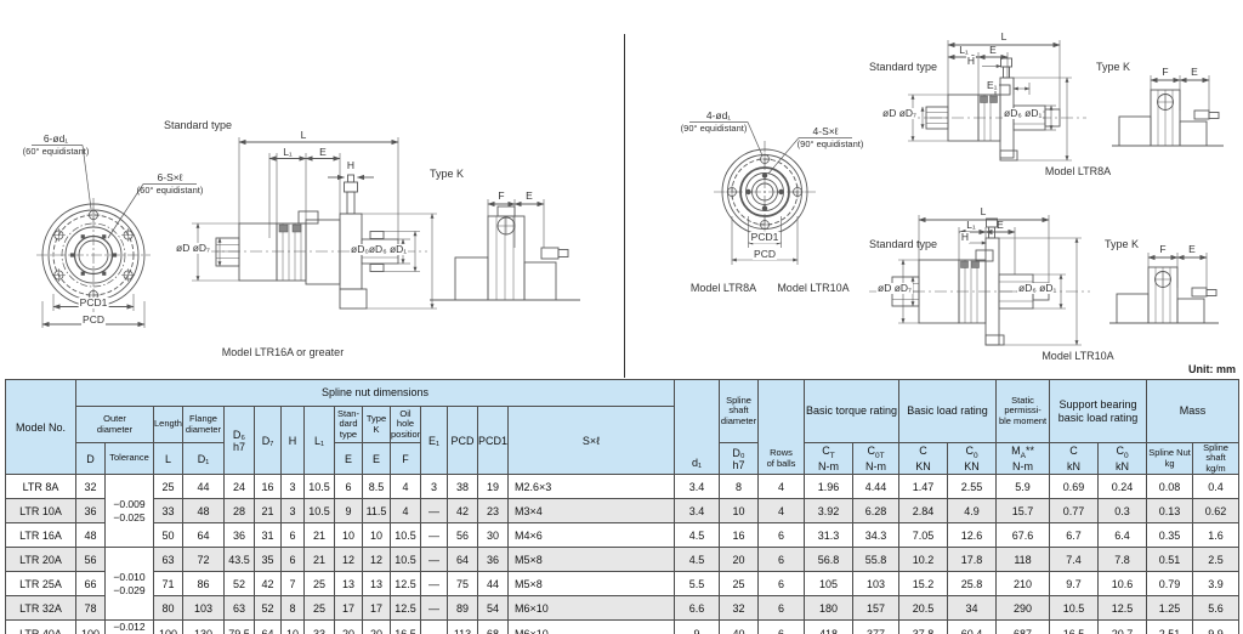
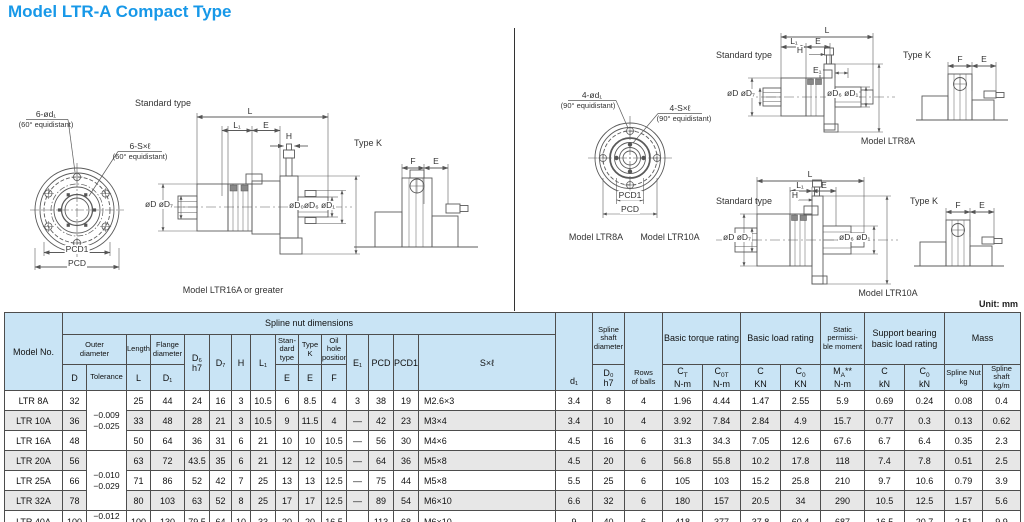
+ Model LTR-A Compact Type
  Standard type
  6-ød₁
  (60° equidistant)
  6-S×ℓ
  (60° equidistant)
  PCD1
  PCD
  L
  L₁
  E
  H
  øD øD₇
  øD₀øD₆ øD₁
  Type K
  F
  E
  Model LTR16A or greater
  4-ød₁
  (90° equidistant)
  4-S×ℓ
  (90° equidistant)
  PCD1
  PCD
  Model LTR8A
  Model LTR10A
  Standard type
  L
  L₁
  E
  H
  E₁
  øD øD₇
  øD₆ øD₁
  Type K
  F
  E
  Model LTR8A
  Standard type
  L
  L₁
  E
  H
  øD øD₇
  øD₆ øD₁
  Type K
  F
  E
  Model LTR10A
  Unit: mm
  Model No.	Spline nut dimensions	d₁	Spline shaft diameter	Rows of balls	Basic torque rating	Basic load rating	Static permissi- ble moment	Support bearing basic load rating	Mass
  Outer diameter	Length	Flange diameter	D₆ h7	D₇	H	L₁	Stan- dard type	Type K	Oil hole position	E₁	PCD	PCD1	S×ℓ
  D	Tolerance	L	D₁	E	E	F	D₀ h7	CN-m	CN-m	CKN	CKN	M **N-m	CkN	CkN	Spline Nut kg	Spline shaft kg/m
  LTR 8A	32	−0.009 −0.025	25	44	24	16	3	10.5	6	8.5	4	3	38	19	M2.6×3	3.4	8	4	1.96	4.44	1.47	2.55	5.9	0.69	0.24	0.08	0.4
- LTR 10A	36	33	48	28	21	3	10.5	9	11.5	4	—	42	23	M3×4	3.4	10	4	3.92	6.28	2.84	4.9	15.7	0.77	0.3	0.13	0.62
+ LTR 10A	36	33	48	28	21	3	10.5	9	11.5	4	—	42	23	M3×4	3.4	10	4	3.92	7.84	2.84	4.9	15.7	0.77	0.3	0.13	0.62
- LTR 16A	48	50	64	36	31	6	21	10	10	10.5	—	56	30	M4×6	4.5	16	6	31.3	34.3	7.05	12.6	67.6	6.7	6.4	0.35	1.6
+ LTR 16A	48	50	64	36	31	6	21	10	10	10.5	—	56	30	M4×6	4.5	16	6	31.3	34.3	7.05	12.6	67.6	6.7	6.4	0.35	2.3
  LTR 20A	56	−0.010 −0.029	63	72	43.5	35	6	21	12	12	10.5	—	64	36	M5×8	4.5	20	6	56.8	55.8	10.2	17.8	118	7.4	7.8	0.51	2.5
  LTR 25A	66	71	86	52	42	7	25	13	13	12.5	—	75	44	M5×8	5.5	25	6	105	103	15.2	25.8	210	9.7	10.6	0.79	3.9
- LTR 32A	78	80	103	63	52	8	25	17	17	12.5	—	89	54	M6×10	6.6	32	6	180	157	20.5	34	290	10.5	12.5	1.25	5.6
+ LTR 32A	78	80	103	63	52	8	25	17	17	12.5	—	89	54	M6×10	6.6	32	6	180	157	20.5	34	290	10.5	12.5	1.57	5.6
